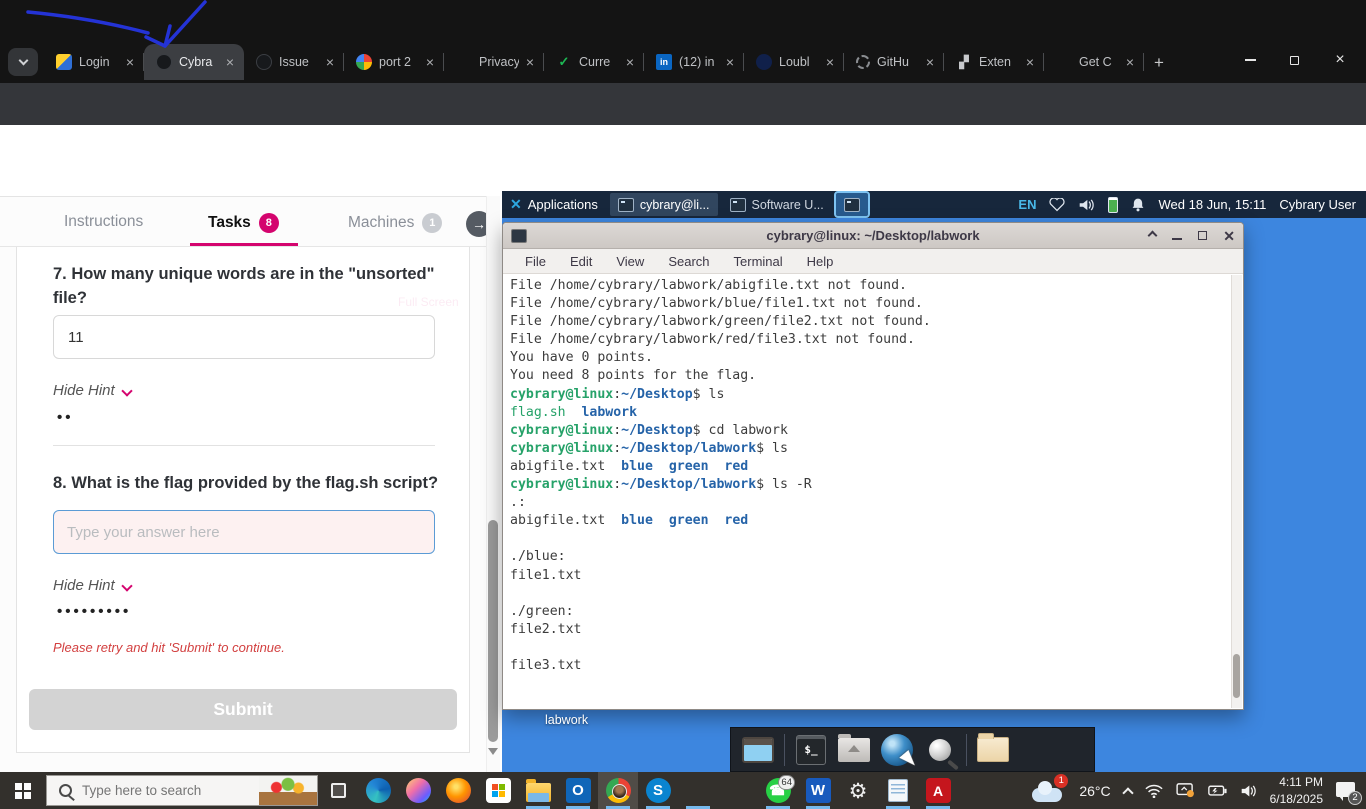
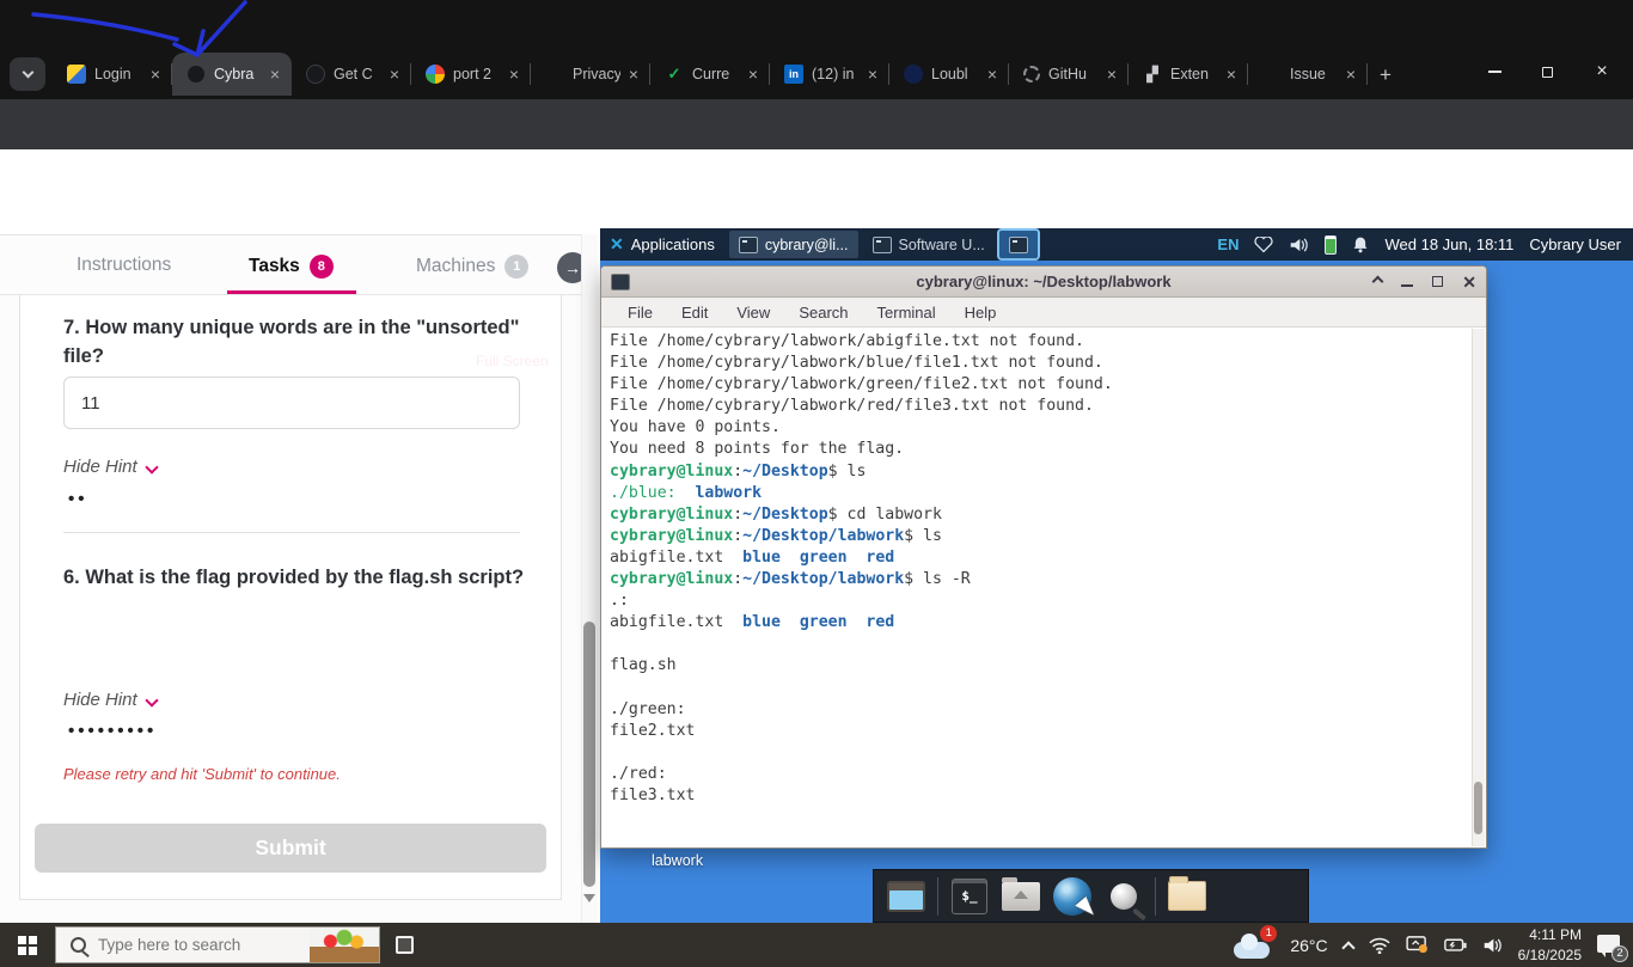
  Login
  ×
  Cybra
  ×
- Issue
+ Get C
  ×
  port 2
  ×
  Privacy
  ×
  ✓
  Curre
  ×
  in
  (12) in
  ×
  Loubl
  ×
  GitHu
  ×
  ▞
  Exten
  ×
- Get C
+ Issue
  ×
  +
  ×
  Instructions
  Tasks
  8
  Machines
  1
  →
  7. How many unique words are in the "unsorted" file?
  11
  Hide Hint
  ••
- 8. What is the flag provided by the flag.sh script?
+ 6. What is the flag provided by the flag.sh script?
- Type your answer here
  Hide Hint
  •••••••••
  Please retry and hit 'Submit' to continue.
  Submit
  ✕
  Applications
  cybrary@li...
  Software U...
  EN
- Wed 18 Jun, 15:11
+ Wed 18 Jun, 18:11
  Cybrary User
  cybrary@linux: ~/Desktop/labwork
  ✕
  File
  Edit
  View
  Search
  Terminal
  Help
  File /home/cybrary/labwork/abigfile.txt not found.
  File /home/cybrary/labwork/blue/file1.txt not found.
  File /home/cybrary/labwork/green/file2.txt not found.
  File /home/cybrary/labwork/red/file3.txt not found.
  You have 0 points.
  You need 8 points for the flag.
  cybrary@linux:~/Desktop$ ls
- flag.sh labwork
+ ./blue: labwork
  cybrary@linux:~/Desktop$ cd labwork
  cybrary@linux:~/Desktop/labwork$ ls
  abigfile.txt blue green red
  cybrary@linux:~/Desktop/labwork$ ls -R
  .:
  abigfile.txt blue green red
- ./blue:
+ flag.sh
- file1.txt
  ./green:
  file2.txt
+ ./red:
  file3.txt
  labwork
  $_
  Type here to search
- O
- S
- ☎
- 64
- W
- ⚙
- A
  1
  26°C
  4:11 PM
  6/18/2025
  2
